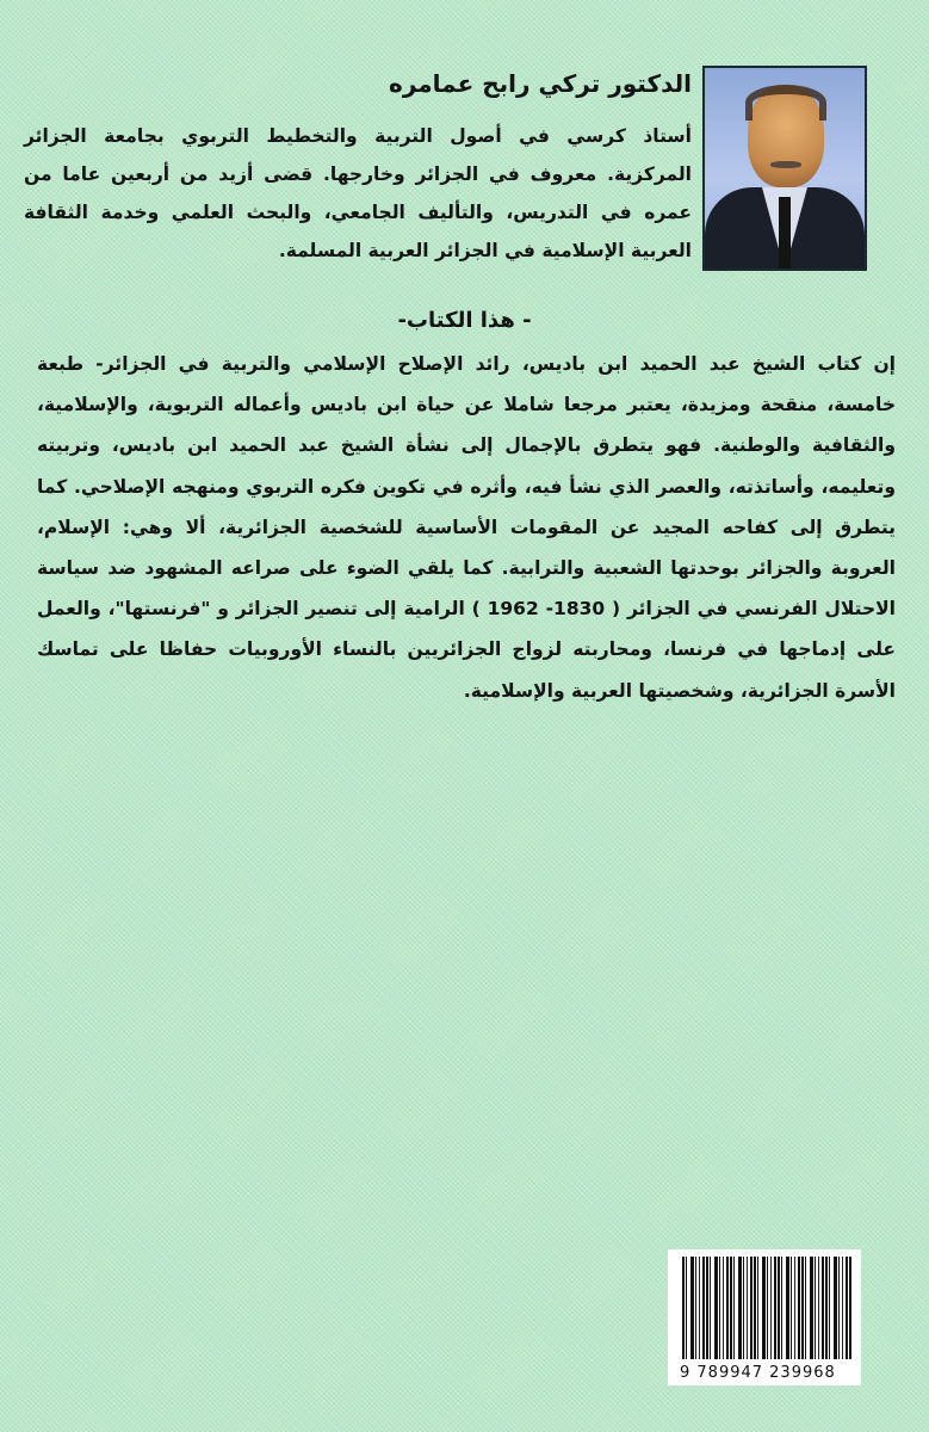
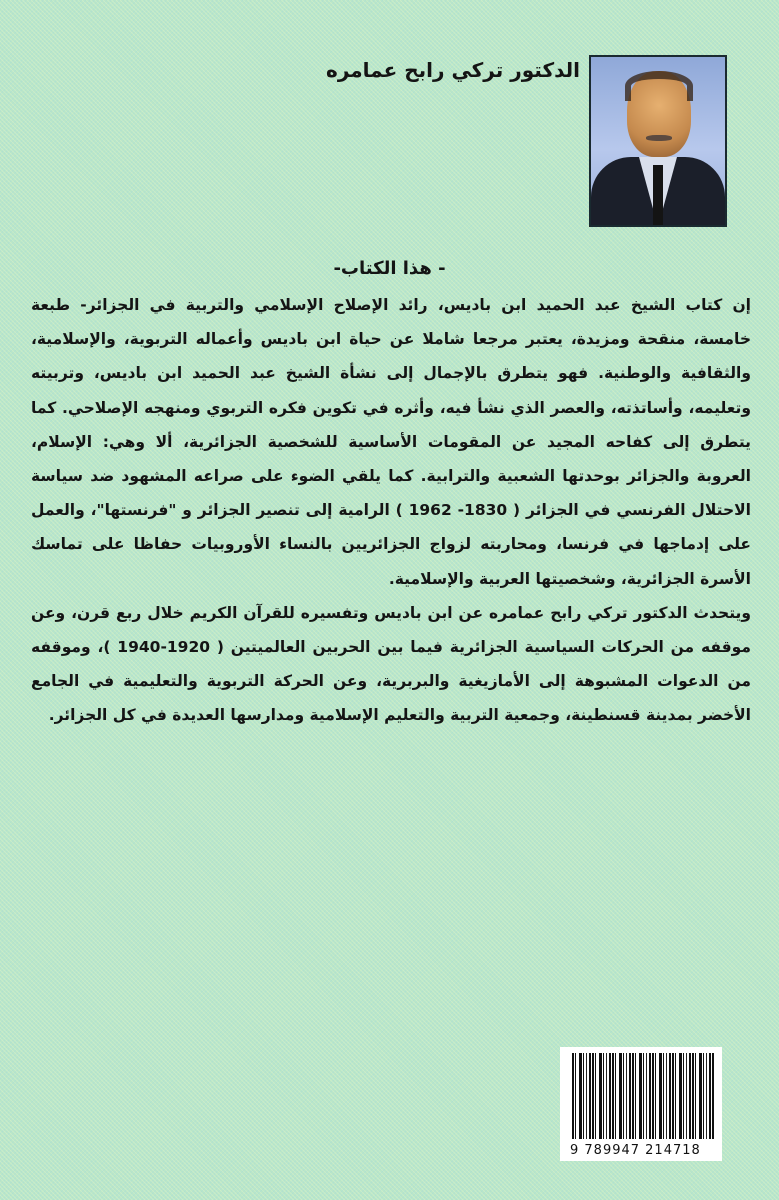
  الدكتور تركي رابح عمامره
- أستاذ كرسي في أصول التربية والتخطيط التربوي بجامعة الجزائر المركزية. معروف في الجزائر وخارجها. قضى أزيد من أربعين عاما من عمره في التدريس، والتأليف الجامعي، والبحث العلمي وخدمة الثقافة العربية الإسلامية في الجزائر العربية المسلمة.
  - هذا الكتاب-
  إن كتاب الشيخ عبد الحميد ابن باديس، رائد الإصلاح الإسلامي والتربية في الجزائر- طبعة خامسة، منقحة ومزيدة، يعتبر مرجعا شاملا عن حياة ابن باديس وأعماله التربوية، والإسلامية، والثقافية والوطنية. فهو يتطرق بالإجمال إلى نشأة الشيخ عبد الحميد ابن باديس، وتربيته وتعليمه، وأساتذته، والعصر الذي نشأ فيه، وأثره في تكوين فكره التربوي ومنهجه الإصلاحي. كما يتطرق إلى كفاحه المجيد عن المقومات الأساسية للشخصية الجزائرية، ألا وهي: الإسلام، العروبة والجزائر بوحدتها الشعبية والترابية. كما يلقي الضوء على صراعه المشهود ضد سياسة الاحتلال الفرنسي في الجزائر ( 1830- 1962 ) الرامية إلى تنصير الجزائر و "فرنستها"، والعمل على إدماجها في فرنسا، ومحاربته لزواج الجزائريين بالنساء الأوروبيات حفاظا على تماسك الأسرة الجزائرية، وشخصيتها العربية والإسلامية.
+ ويتحدث الدكتور تركي رابح عمامره عن ابن باديس وتفسيره للقرآن الكريم خلال ربع قرن، وعن موقفه من الحركات السياسية الجزائرية فيما بين الحربين العالميتين ( 1920-1940 )، وموقفه من الدعوات المشبوهة إلى الأمازيغية والبربرية، وعن الحركة التربوية والتعليمية في الجامع الأخضر بمدينة قسنطينة، وجمعية التربية والتعليم الإسلامية ومدارسها العديدة في كل الجزائر.
- 9 789947 239968
+ 9 789947 214718
